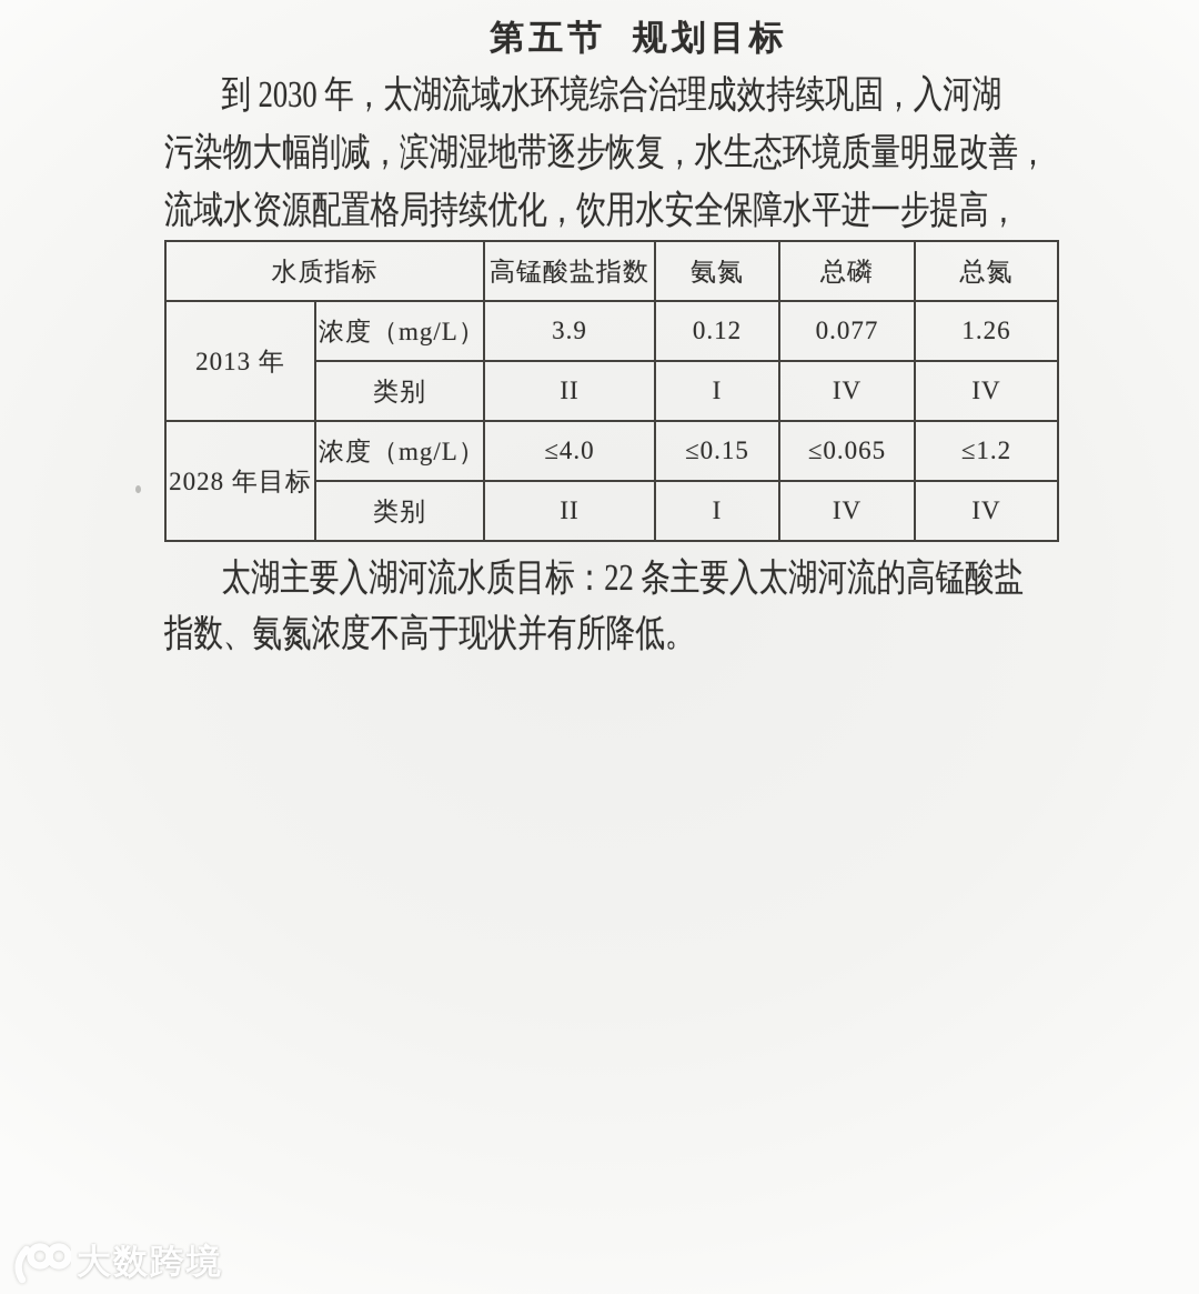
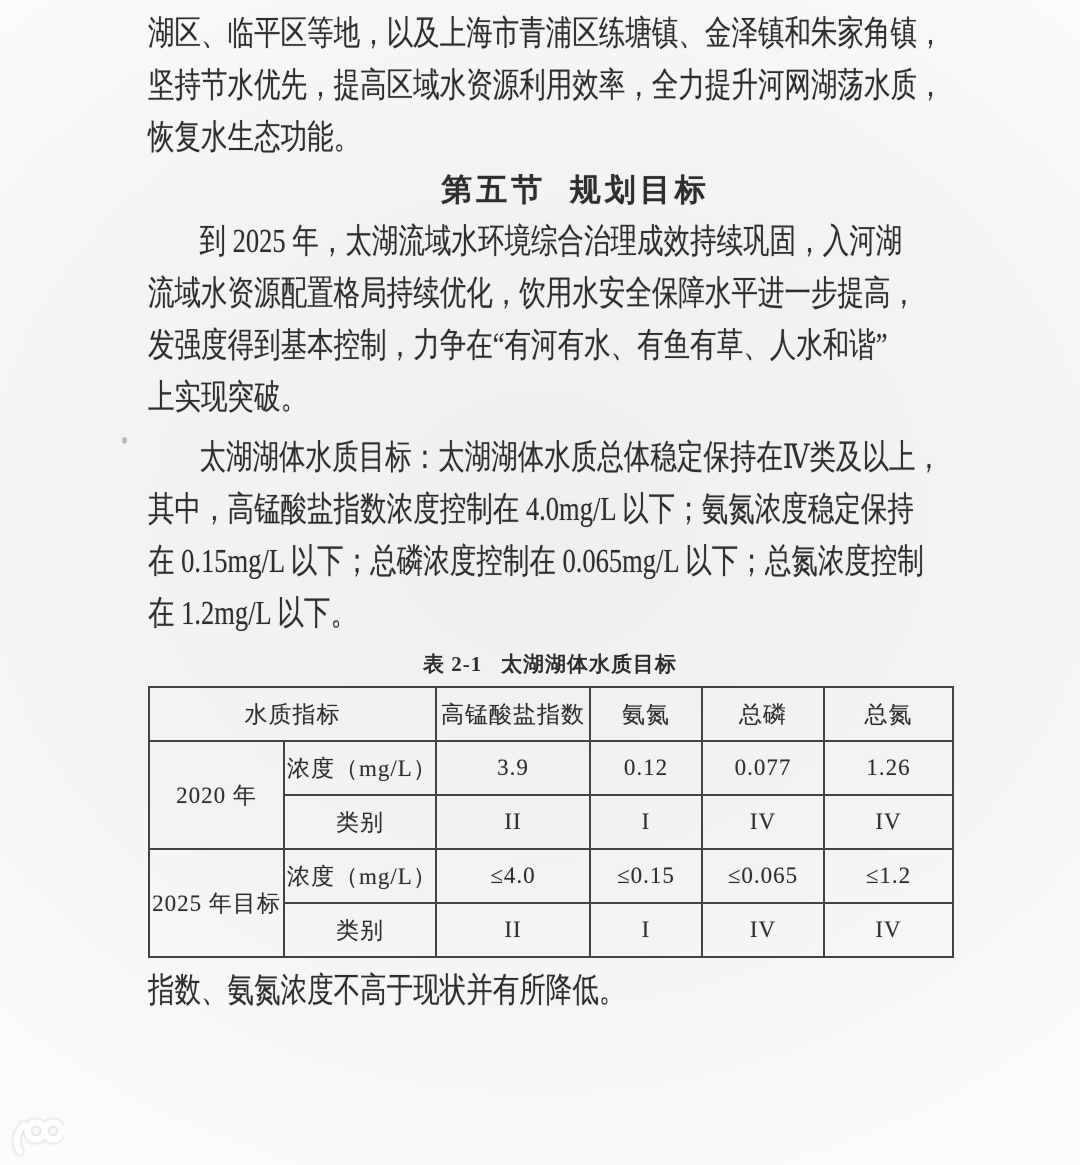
+ 湖区、临平区等地，以及上海市青浦区练塘镇、金泽镇和朱家角镇，
+ 坚持节水优先，提高区域水资源利用效率，全力提升河网湖荡水质，
+ 恢复水生态功能。
  第五节 规划目标
- 到 2030 年，太湖流域水环境综合治理成效持续巩固，入河湖
+ 到 2025 年，太湖流域水环境综合治理成效持续巩固，入河湖
- 污染物大幅削减，滨湖湿地带逐步恢复，水生态环境质量明显改善，
  流域水资源配置格局持续优化，饮用水安全保障水平进一步提高，
+ 发强度得到基本控制，力争在“有河有水、有鱼有草、人水和谐”
+ 上实现突破。
+ 太湖湖体水质目标：太湖湖体水质总体稳定保持在Ⅳ类及以上，
+ 其中，高锰酸盐指数浓度控制在 4.0mg/L 以下；氨氮浓度稳定保持
+ 在 0.15mg/L 以下；总磷浓度控制在 0.065mg/L 以下；总氮浓度控制
+ 在 1.2mg/L 以下。
+ 表 2-1 太湖湖体水质目标
  水质指标	高锰酸盐指数	氨氮	总磷	总氮
- 2013 年	浓度（mg/L）	3.9	0.12	0.077	1.26
+ 2020 年	浓度（mg/L）	3.9	0.12	0.077	1.26
  类别	II	I	IV	IV
- 2028 年目标	浓度（mg/L）	≤4.0	≤0.15	≤0.065	≤1.2
+ 2025 年目标	浓度（mg/L）	≤4.0	≤0.15	≤0.065	≤1.2
  类别	II	I	IV	IV
- 太湖主要入湖河流水质目标：22 条主要入太湖河流的高锰酸盐
  指数、氨氮浓度不高于现状并有所降低。
- 大数跨境
